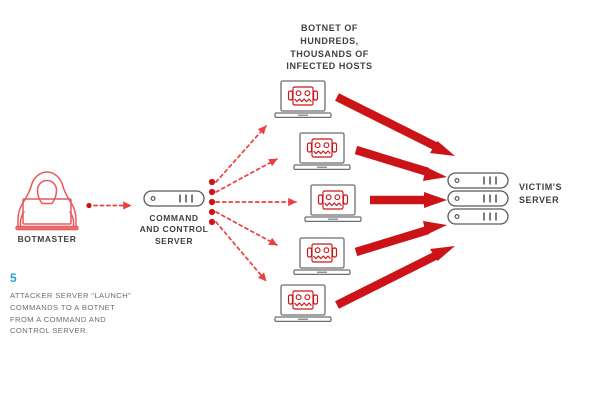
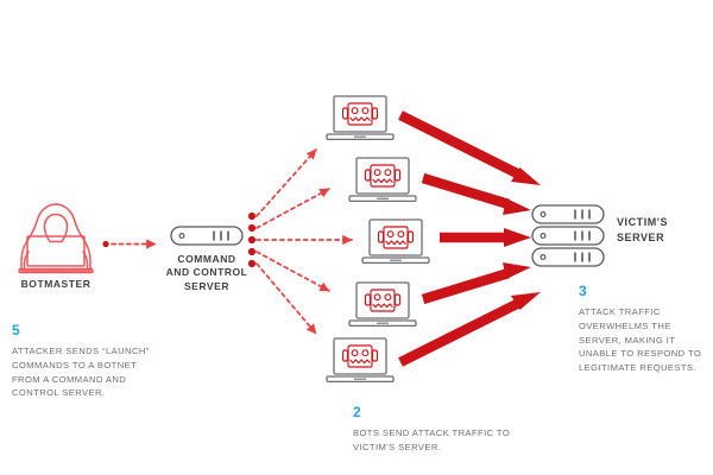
- BOTNET OF
- HUNDREDS,
- THOUSANDS OF
- INFECTED HOSTS
  BOTMASTER
  COMMAND
  AND CONTROL
  SERVER
  VICTIM'S
  SERVER
  5
- ATTACKER SERVER “LAUNCH” COMMANDS TO A BOTNET FROM A COMMAND AND CONTROL SERVER.
+ ATTACKER SENDS “LAUNCH” COMMANDS TO A BOTNET FROM A COMMAND AND CONTROL SERVER.
+ 2
+ BOTS SEND ATTACK TRAFFIC TO VICTIM'S SERVER.
+ 3
+ ATTACK TRAFFIC OVERWHELMS THE SERVER, MAKING IT UNABLE TO RESPOND TO LEGITIMATE REQUESTS.
